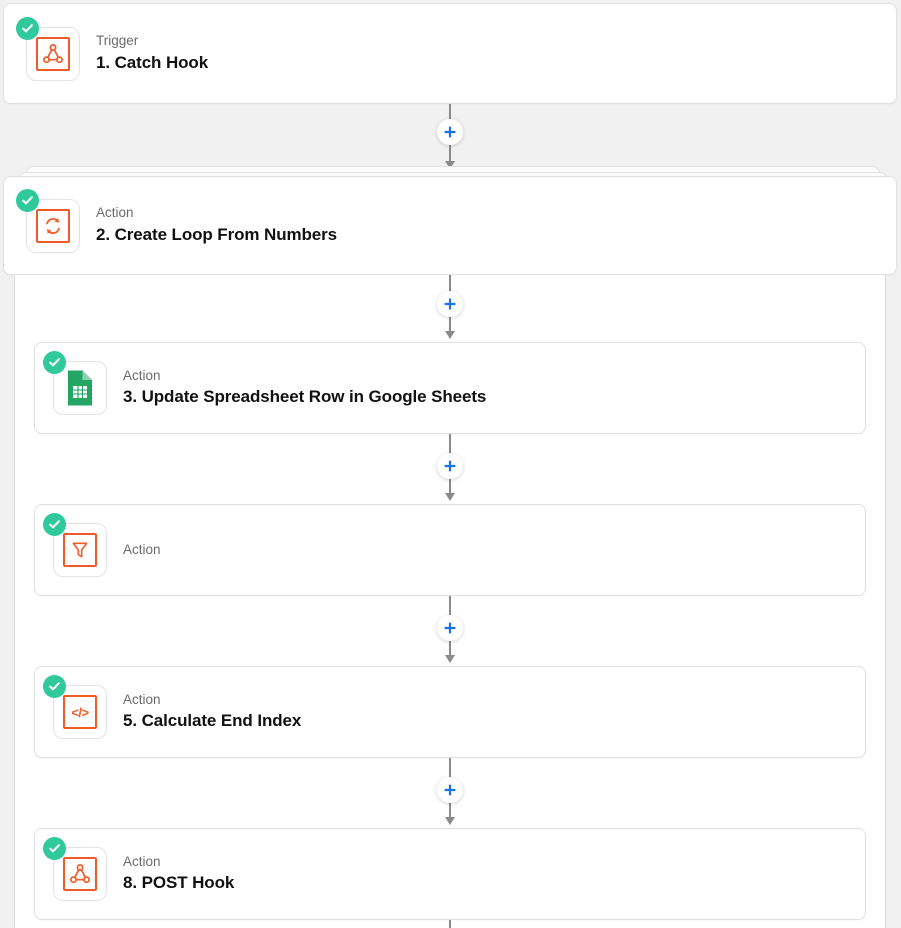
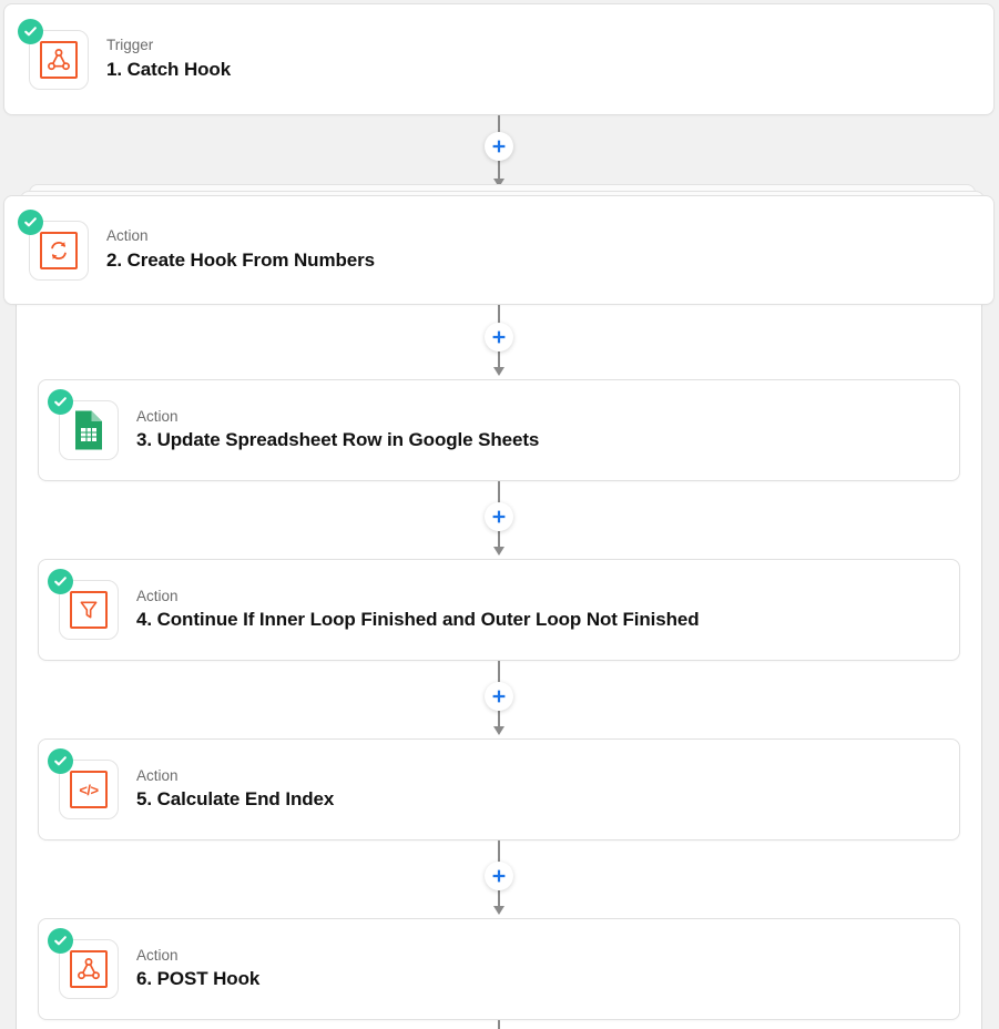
  Trigger
  1. Catch Hook
  Action
- 2. Create Loop From Numbers
+ 2. Create Hook From Numbers
  Action
  3. Update Spreadsheet Row in Google Sheets
  Action
+ 4. Continue If Inner Loop Finished and Outer Loop Not Finished
  </>
  Action
  5. Calculate End Index
  Action
- 8. POST Hook
+ 6. POST Hook
